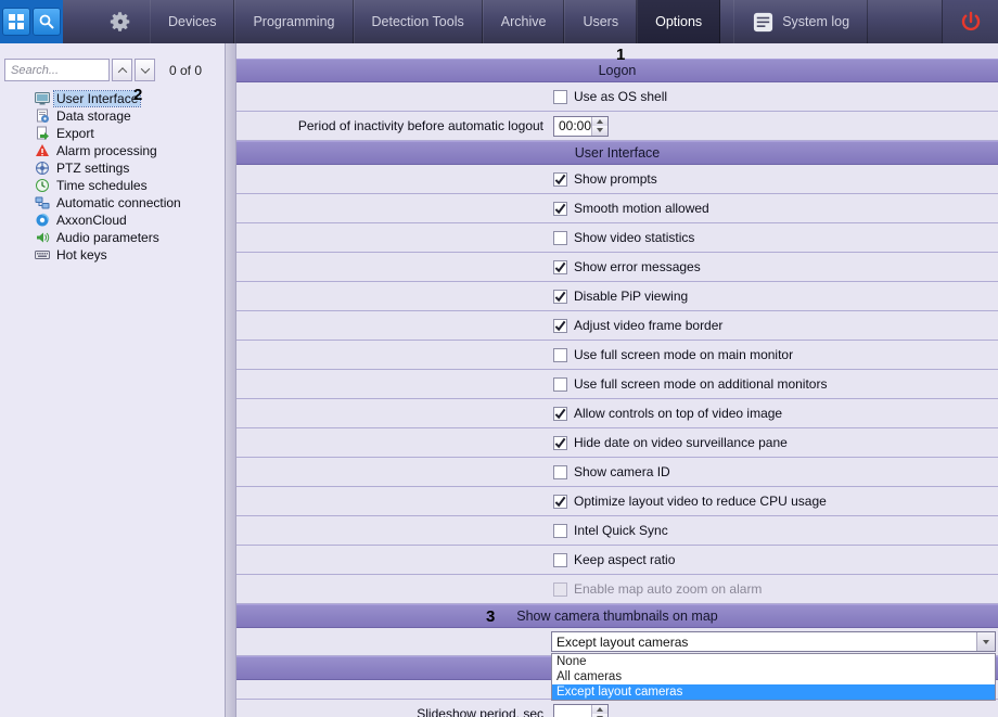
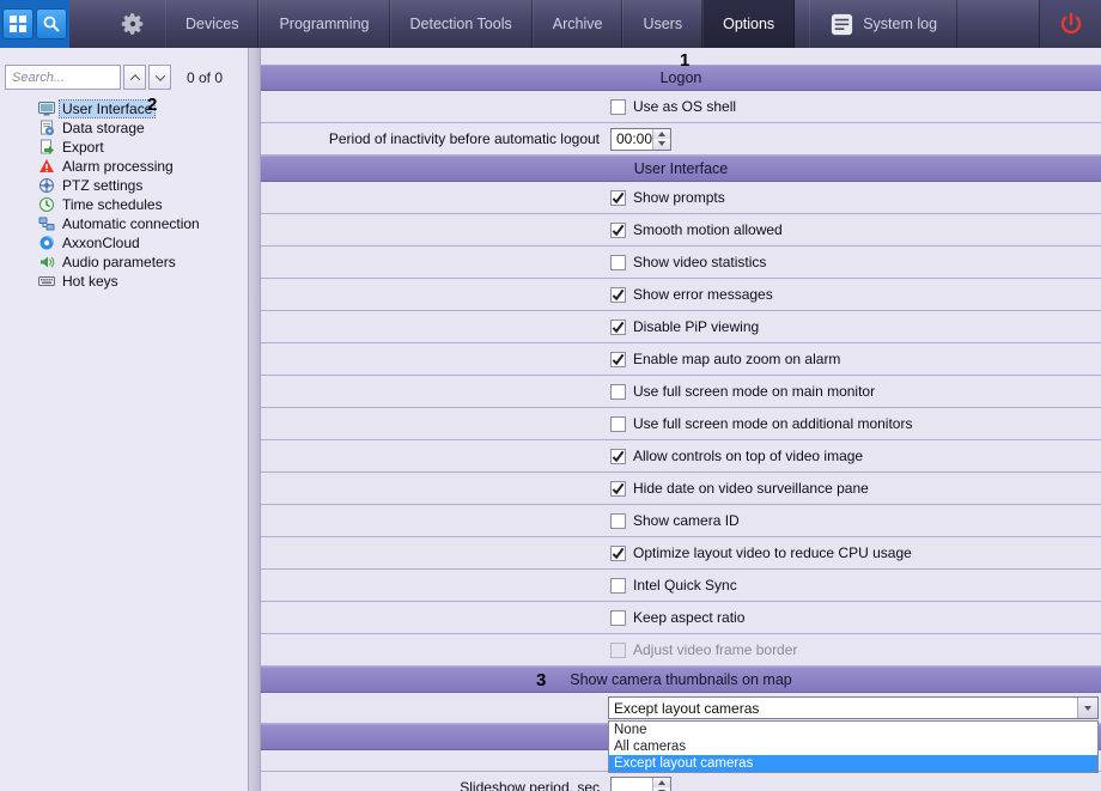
  Devices
  Programming
  Detection Tools
  Archive
  Users
  Options
  System log
  Search...
  0 of 0
  User Interface
  Data storage
  Export
  Alarm processing
  PTZ settings
  Time schedules
  Automatic connection
  AxxonCloud
  Audio parameters
  Hot keys
  Logon
  Use as OS shell
  Period of inactivity before automatic logout
  00:00
  User Interface
  Show prompts
  Smooth motion allowed
  Show video statistics
  Show error messages
  Disable PiP viewing
- Adjust video frame border
+ Enable map auto zoom on alarm
  Use full screen mode on main monitor
  Use full screen mode on additional monitors
  Allow controls on top of video image
  Hide date on video surveillance pane
  Show camera ID
  Optimize layout video to reduce CPU usage
  Intel Quick Sync
  Keep aspect ratio
- Enable map auto zoom on alarm
+ Adjust video frame border
  Show camera thumbnails on map
  Except layout cameras
  Slideshow period, sec
  None
  All cameras
  Except layout cameras
  1
  2
  3
